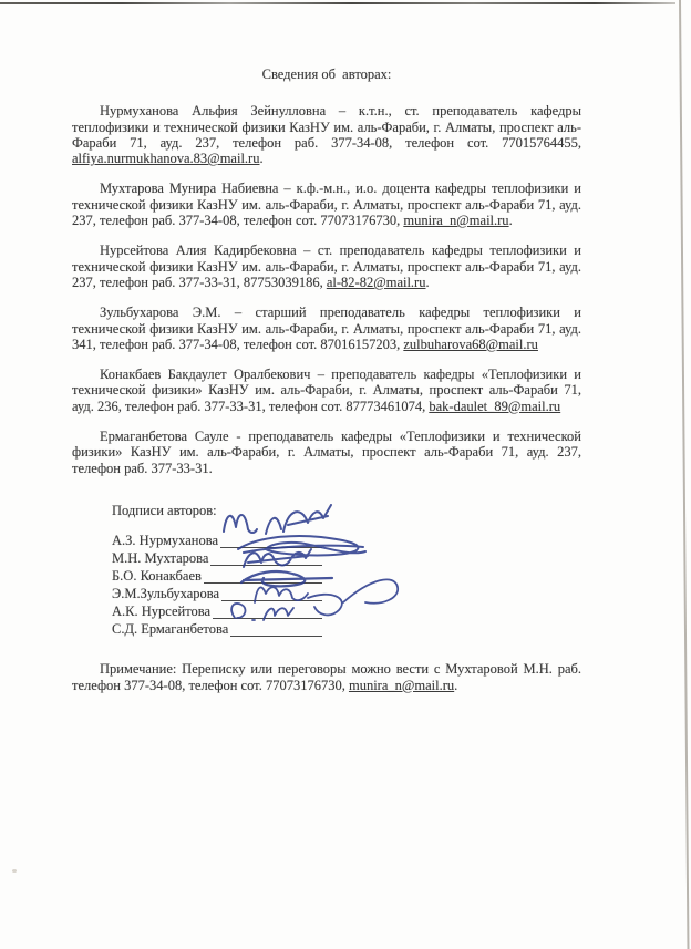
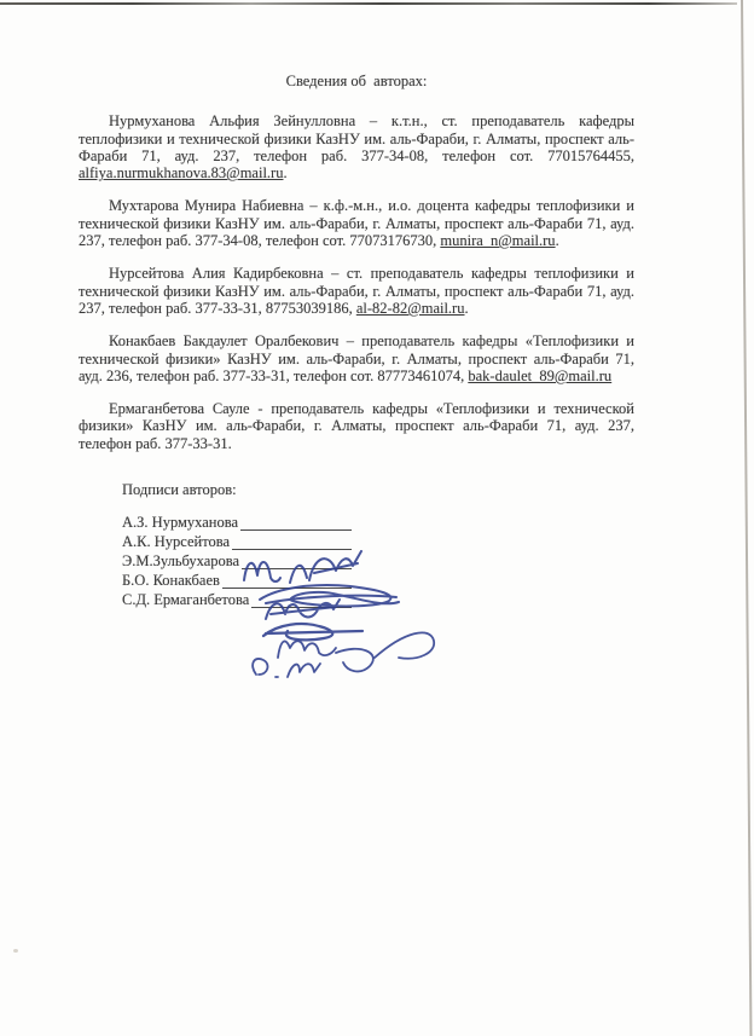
  Сведения об авторах:
  Нурмуханова Альфия Зейнулловна – к.т.н., ст. преподаватель кафедры теплофизики и технической физики КазНУ им. аль-Фараби, г. Алматы, проспект аль-Фараби 71, ауд. 237, телефон раб. 377-34-08, телефон сот. 77015764455, alfiya.nurmukhanova.83@mail.ru.
  Мухтарова Мунира Набиевна – к.ф.-м.н., и.о. доцента кафедры теплофизики и технической физики КазНУ им. аль-Фараби, г. Алматы, проспект аль-Фараби 71, ауд. 237, телефон раб. 377-34-08, телефон сот. 77073176730, munira_n@mail.ru.
  Нурсейтова Алия Кадирбековна – ст. преподаватель кафедры теплофизики и технической физики КазНУ им. аль-Фараби, г. Алматы, проспект аль-Фараби 71, ауд. 237, телефон раб. 377-33-31, 87753039186, al-82-82@mail.ru.
- Зульбухарова Э.М. – старший преподаватель кафедры теплофизики и технической физики КазНУ им. аль-Фараби, г. Алматы, проспект аль-Фараби 71, ауд. 341, телефон раб. 377-34-08, телефон сот. 87016157203, zulbuharova68@mail.ru
  Конакбаев Бакдаулет Оралбекович – преподаватель кафедры «Теплофизики и технической физики» КазНУ им. аль-Фараби, г. Алматы, проспект аль-Фараби 71, ауд. 236, телефон раб. 377-33-31, телефон сот. 87773461074, bak-daulet_89@mail.ru
  Ермаганбетова Сауле - преподаватель кафедры «Теплофизики и технической физики» КазНУ им. аль-Фараби, г. Алматы, проспект аль-Фараби 71, ауд. 237, телефон раб. 377-33-31.
  Подписи авторов:
  А.З. Нурмуханова
- М.Н. Мухтарова
- Б.О. Конакбаев
+ А.К. Нурсейтова
  Э.М.Зульбухарова
- А.К. Нурсейтова
+ Б.О. Конакбаев
  С.Д. Ермаганбетова
- Примечание: Переписку или переговоры можно вести с Мухтаровой М.Н. раб. телефон 377-34-08, телефон сот. 77073176730, munira_n@mail.ru.
